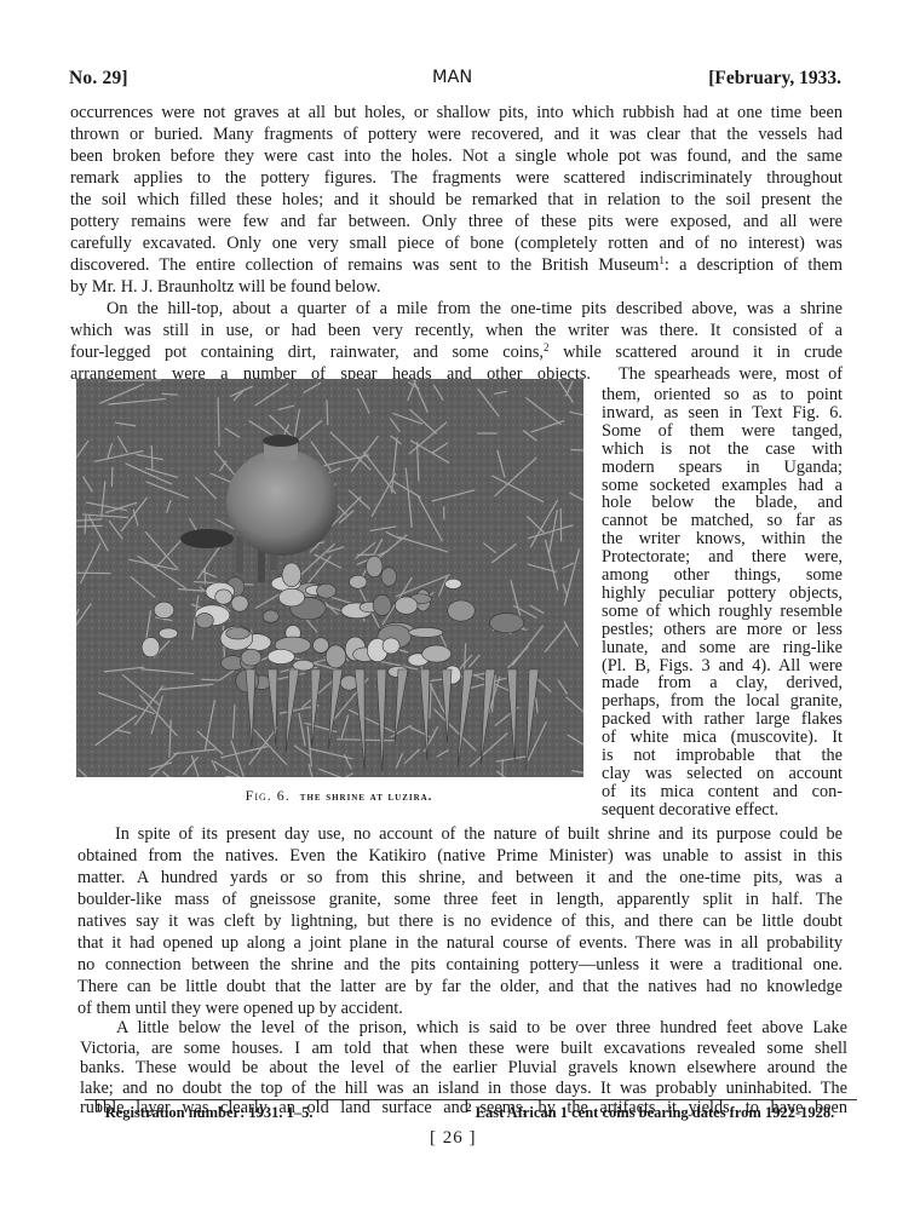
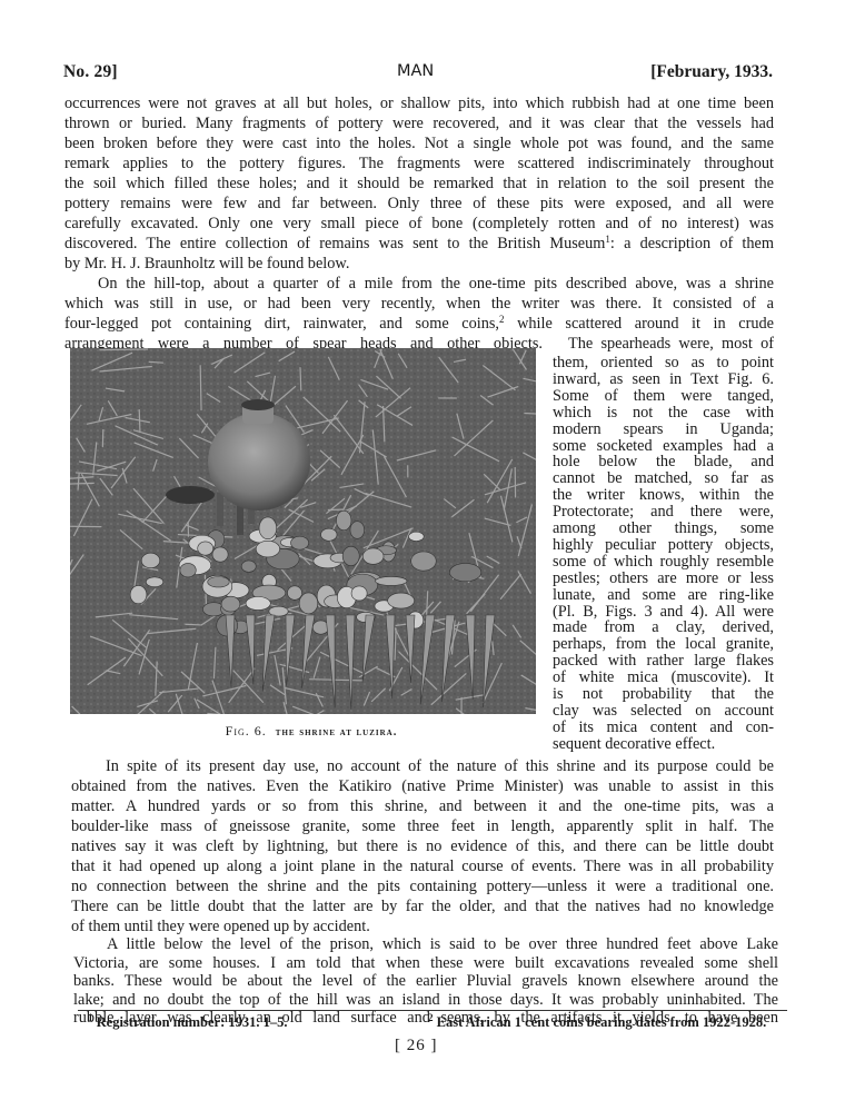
  No. 29]
  MAN
  [February, 1933.
  occurrences were not graves at all but holes, or shallow pits, into which rubbish had at one time been
  thrown or buried. Many fragments of pottery were recovered, and it was clear that the vessels had
  been broken before they were cast into the holes. Not a single whole pot was found, and the same
  remark applies to the pottery figures. The fragments were scattered indiscriminately throughout
  the soil which filled these holes; and it should be remarked that in relation to the soil present the
  pottery remains were few and far between. Only three of these pits were exposed, and all were
  carefully excavated. Only one very small piece of bone (completely rotten and of no interest) was
  discovered. The entire collection of remains was sent to the British Museum1: a description of them
  by Mr. H. J. Braunholtz will be found below.
  On the hill-top, about a quarter of a mile from the one-time pits described above, was a shrine
  which was still in use, or had been very recently, when the writer was there. It consisted of a
  four-legged pot containing dirt, rainwater, and some coins,2 while scattered around it in crude
  arrangement were a number of spear heads and other objects.
  The spearheads were, most of
  them, oriented so as to point
  inward, as seen in Text Fig. 6.
  Some of them were tanged,
  which is not the case with
  modern spears in Uganda;
  some socketed examples had a
  hole below the blade, and
  cannot be matched, so far as
  the writer knows, within the
  Protectorate; and there were,
  among other things, some
  highly peculiar pottery objects,
  some of which roughly resemble
  pestles; others are more or less
  lunate, and some are ring-like
  (Pl. B, Figs. 3 and 4). All were
  made from a clay, derived,
  perhaps, from the local granite,
  packed with rather large flakes
  of white mica (muscovite). It
- is not improbable that the
+ is not probability that the
  clay was selected on account
  of its mica content and con-
  sequent decorative effect.
  Fig. 6. the shrine at luzira.
- In spite of its present day use, no account of the nature of built shrine and its purpose could be
+ In spite of its present day use, no account of the nature of this shrine and its purpose could be
  obtained from the natives. Even the Katikiro (native Prime Minister) was unable to assist in this
  matter. A hundred yards or so from this shrine, and between it and the one-time pits, was a
  boulder-like mass of gneissose granite, some three feet in length, apparently split in half. The
  natives say it was cleft by lightning, but there is no evidence of this, and there can be little doubt
  that it had opened up along a joint plane in the natural course of events. There was in all probability
  no connection between the shrine and the pits containing pottery—unless it were a traditional one.
  There can be little doubt that the latter are by far the older, and that the natives had no knowledge
  of them until they were opened up by accident.
  A little below the level of the prison, which is said to be over three hundred feet above Lake
  Victoria, are some houses. I am told that when these were built excavations revealed some shell
  banks. These would be about the level of the earlier Pluvial gravels known elsewhere around the
  lake; and no doubt the top of the hill was an island in those days. It was probably uninhabited. The
  rubble layer was clearly an old land surface and seems, by the artifacts it yields, to have been
  1 Registration number: 1931. 1–5.
  2 East African 1 cent coins bearing dates from 1922-1928.
  [ 26 ]
